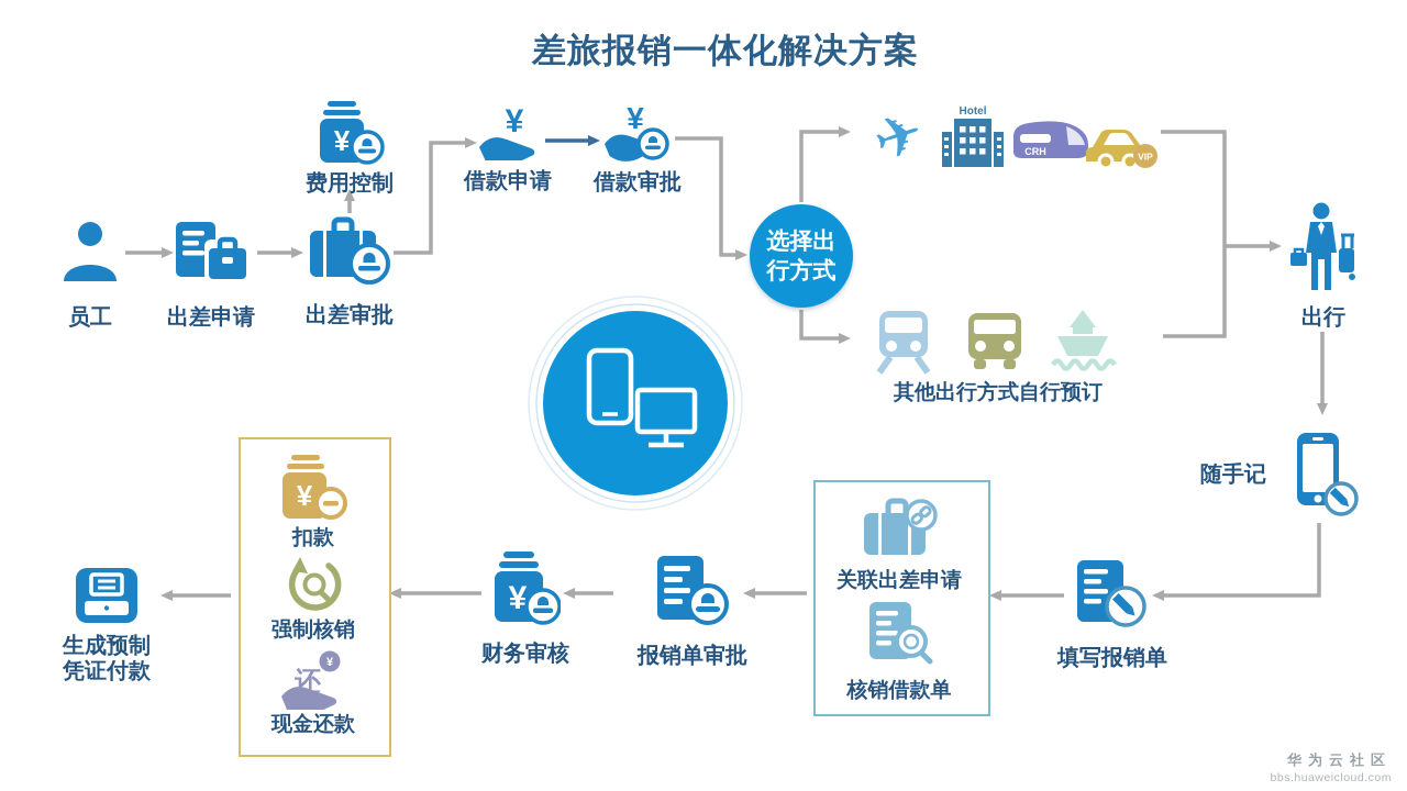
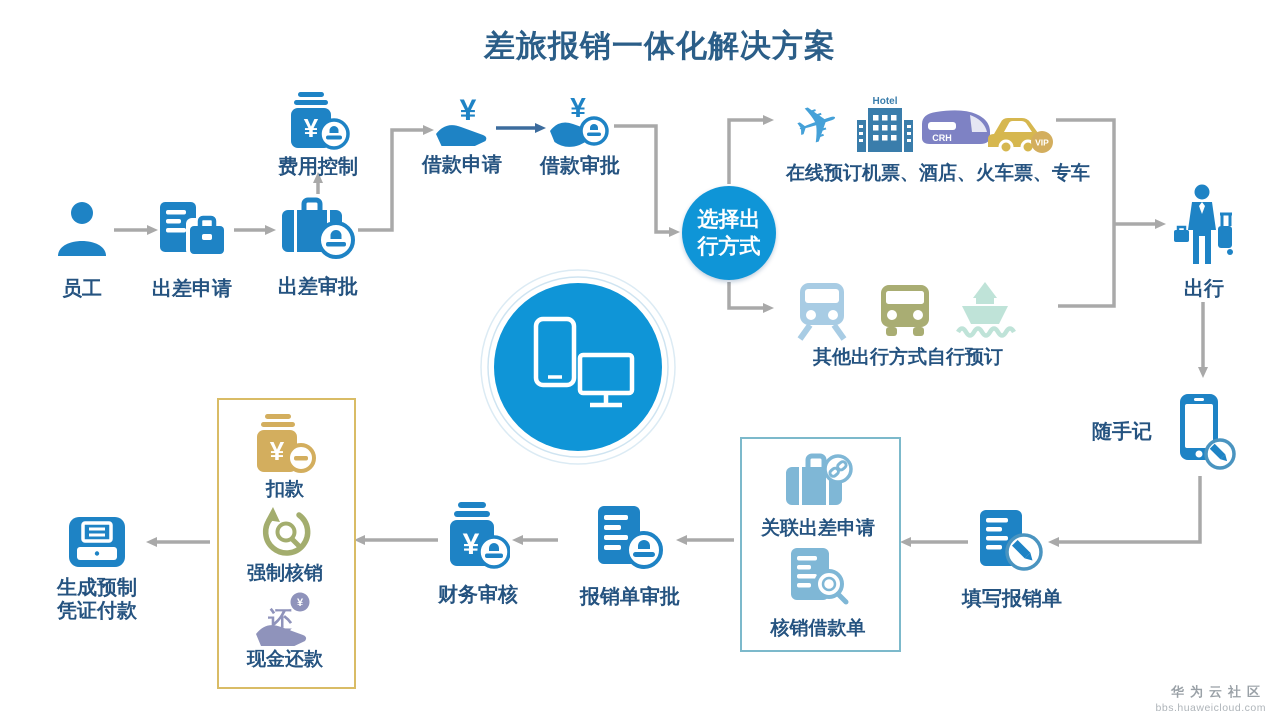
  差旅报销一体化解决方案
  员工
  出差申请
  出差审批
  ¥
  费用控制
  ¥
  借款申请
  ¥
  借款审批
  选择出
  行方式
  Hotel
  CRH
  VIP
+ 在线预订机票、酒店、火车票、专车
  其他出行方式自行预订
  出行
  随手记
  填写报销单
  关联出差申请
  核销借款单
  报销单审批
  ¥
  财务审核
  ¥
  扣款
  强制核销
  还
  ¥
  现金还款
  生成预制
  凭证付款
  华为云社区
  bbs.huaweicloud.com
